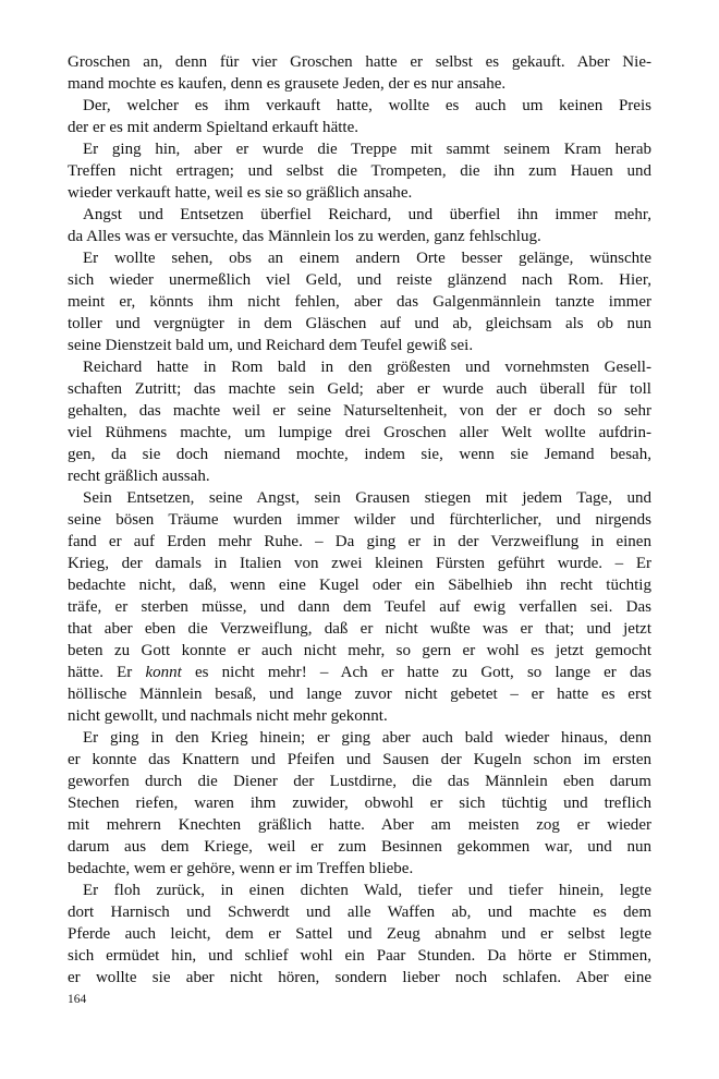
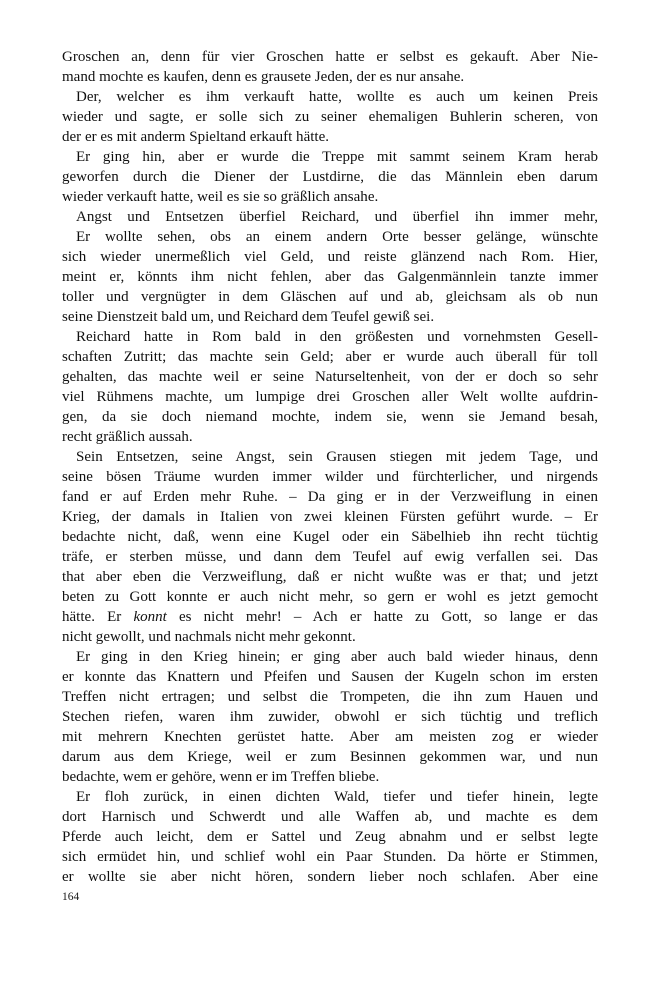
  Groschen an, denn für vier Groschen hatte er selbst es gekauft. Aber Nie-
  mand mochte es kaufen, denn es grausete Jeden, der es nur ansahe.
  Der, welcher es ihm verkauft hatte, wollte es auch um keinen Preis
+ wieder und sagte, er solle sich zu seiner ehemaligen Buhlerin scheren, von
  der er es mit anderm Spieltand erkauft hätte.
  Er ging hin, aber er wurde die Treppe mit sammt seinem Kram herab
- Treffen nicht ertragen; und selbst die Trompeten, die ihn zum Hauen und
+ geworfen durch die Diener der Lustdirne, die das Männlein eben darum
  wieder verkauft hatte, weil es sie so gräßlich ansahe.
  Angst und Entsetzen überfiel Reichard, und überfiel ihn immer mehr,
- da Alles was er versuchte, das Männlein los zu werden, ganz fehlschlug.
  Er wollte sehen, obs an einem andern Orte besser gelänge, wünschte
  sich wieder unermeßlich viel Geld, und reiste glänzend nach Rom. Hier,
  meint er, könnts ihm nicht fehlen, aber das Galgenmännlein tanzte immer
  toller und vergnügter in dem Gläschen auf und ab, gleichsam als ob nun
  seine Dienstzeit bald um, und Reichard dem Teufel gewiß sei.
  Reichard hatte in Rom bald in den größesten und vornehmsten Gesell-
  schaften Zutritt; das machte sein Geld; aber er wurde auch überall für toll
  gehalten, das machte weil er seine Naturseltenheit, von der er doch so sehr
  viel Rühmens machte, um lumpige drei Groschen aller Welt wollte aufdrin-
  gen, da sie doch niemand mochte, indem sie, wenn sie Jemand besah,
  recht gräßlich aussah.
  Sein Entsetzen, seine Angst, sein Grausen stiegen mit jedem Tage, und
  seine bösen Träume wurden immer wilder und fürchterlicher, und nirgends
  fand er auf Erden mehr Ruhe. – Da ging er in der Verzweiflung in einen
  Krieg, der damals in Italien von zwei kleinen Fürsten geführt wurde. – Er
  bedachte nicht, daß, wenn eine Kugel oder ein Säbelhieb ihn recht tüchtig
  träfe, er sterben müsse, und dann dem Teufel auf ewig verfallen sei. Das
  that aber eben die Verzweiflung, daß er nicht wußte was er that; und jetzt
  beten zu Gott konnte er auch nicht mehr, so gern er wohl es jetzt gemocht
  hätte. Er konnt es nicht mehr! – Ach er hatte zu Gott, so lange er das
- höllische Männlein besaß, und lange zuvor nicht gebetet – er hatte es erst
  nicht gewollt, und nachmals nicht mehr gekonnt.
  Er ging in den Krieg hinein; er ging aber auch bald wieder hinaus, denn
  er konnte das Knattern und Pfeifen und Sausen der Kugeln schon im ersten
- geworfen durch die Diener der Lustdirne, die das Männlein eben darum
+ Treffen nicht ertragen; und selbst die Trompeten, die ihn zum Hauen und
  Stechen riefen, waren ihm zuwider, obwohl er sich tüchtig und treflich
- mit mehrern Knechten gräßlich hatte. Aber am meisten zog er wieder
+ mit mehrern Knechten gerüstet hatte. Aber am meisten zog er wieder
  darum aus dem Kriege, weil er zum Besinnen gekommen war, und nun
  bedachte, wem er gehöre, wenn er im Treffen bliebe.
  Er floh zurück, in einen dichten Wald, tiefer und tiefer hinein, legte
  dort Harnisch und Schwerdt und alle Waffen ab, und machte es dem
  Pferde auch leicht, dem er Sattel und Zeug abnahm und er selbst legte
  sich ermüdet hin, und schlief wohl ein Paar Stunden. Da hörte er Stimmen,
  er wollte sie aber nicht hören, sondern lieber noch schlafen. Aber eine
  164
